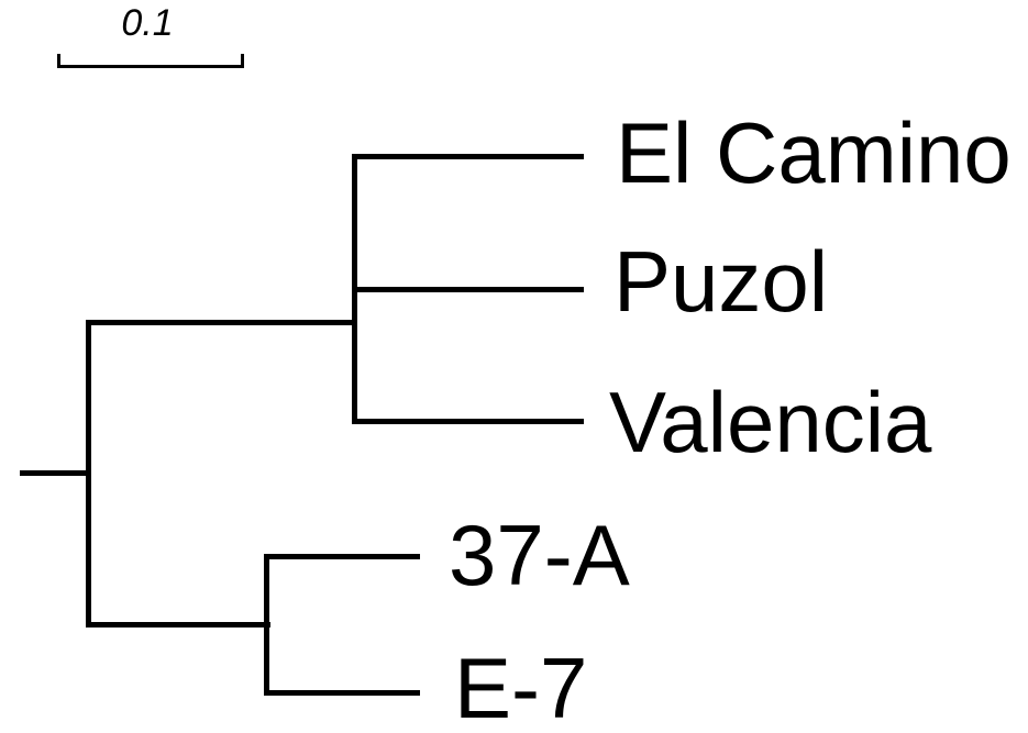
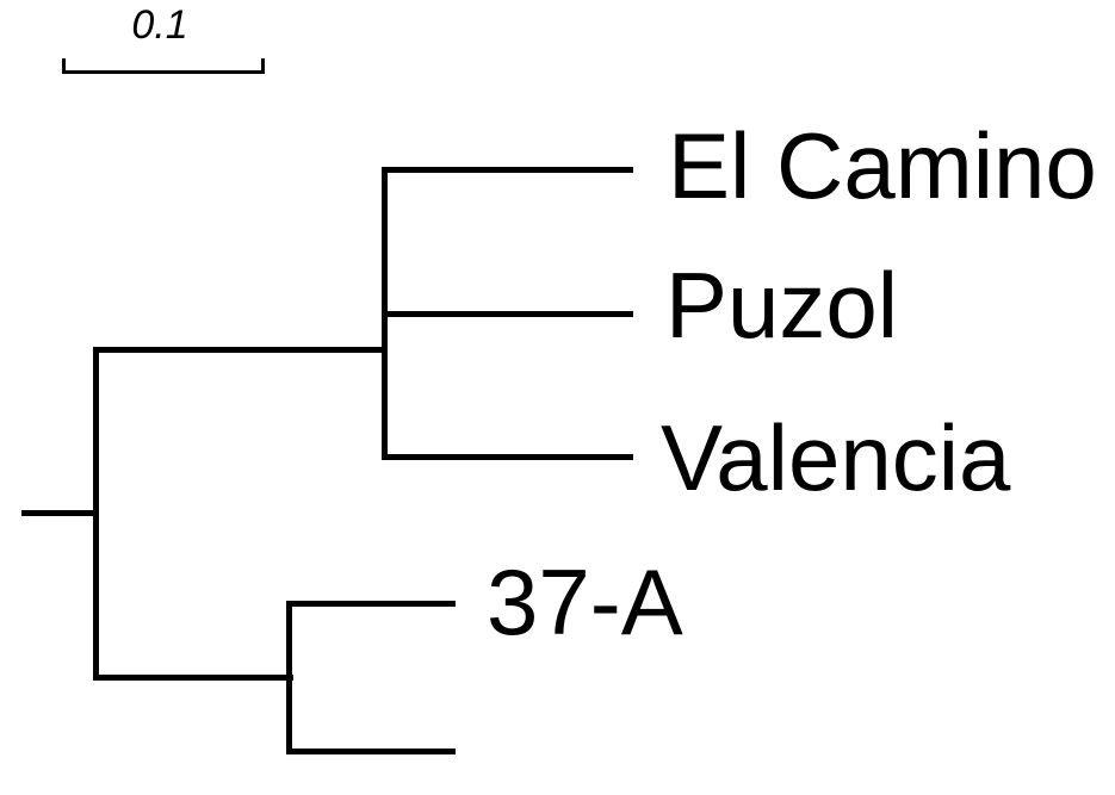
  0.1
  El Camino
  Puzol
  Valencia
  37-A
- E-7
